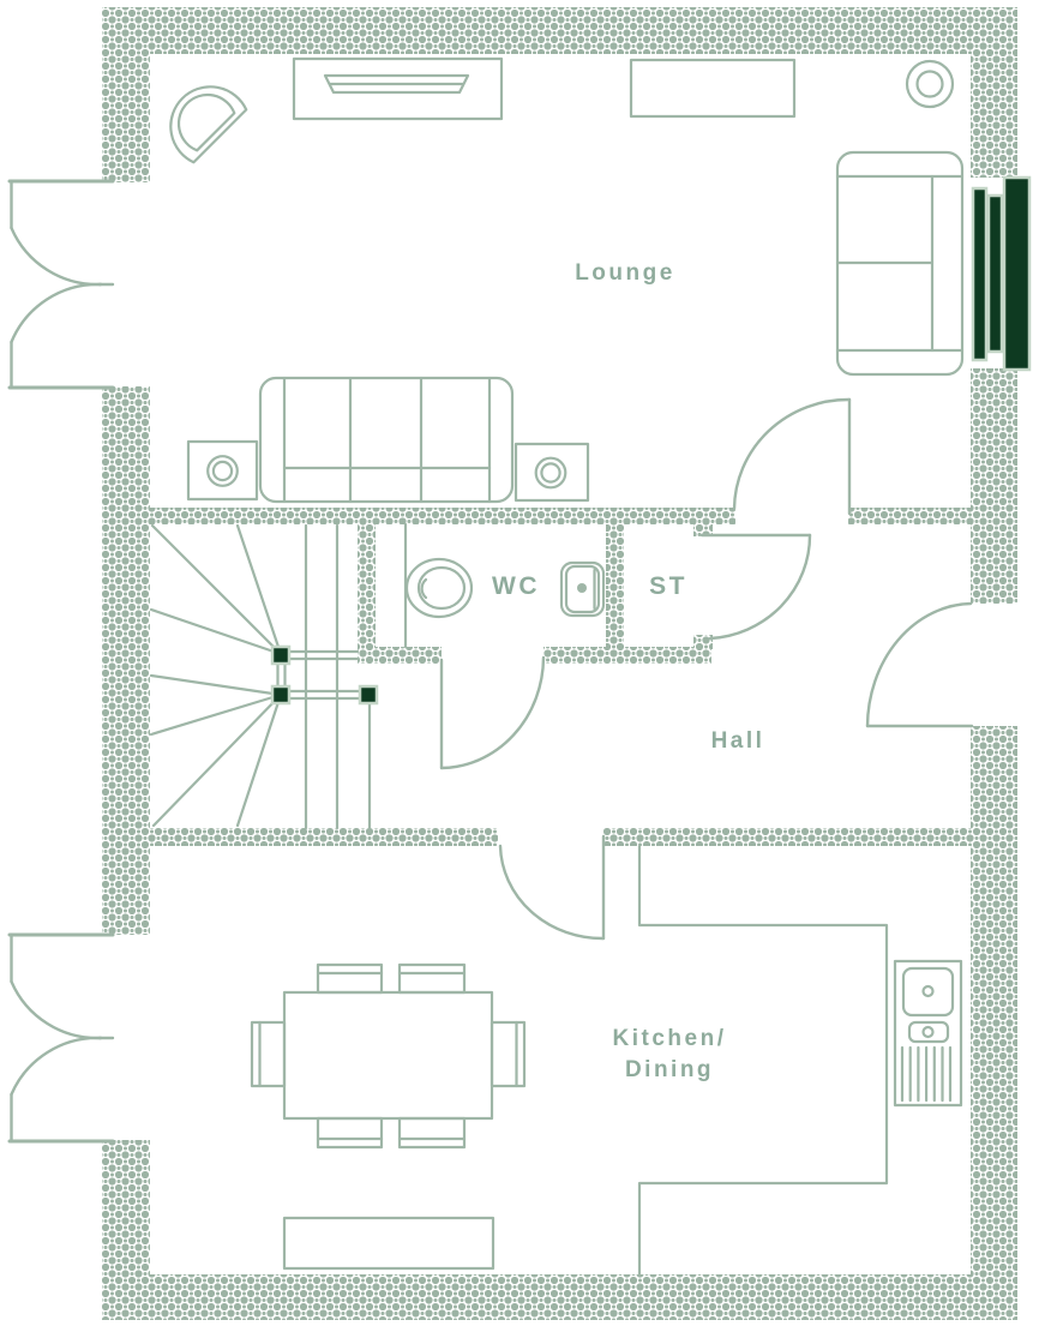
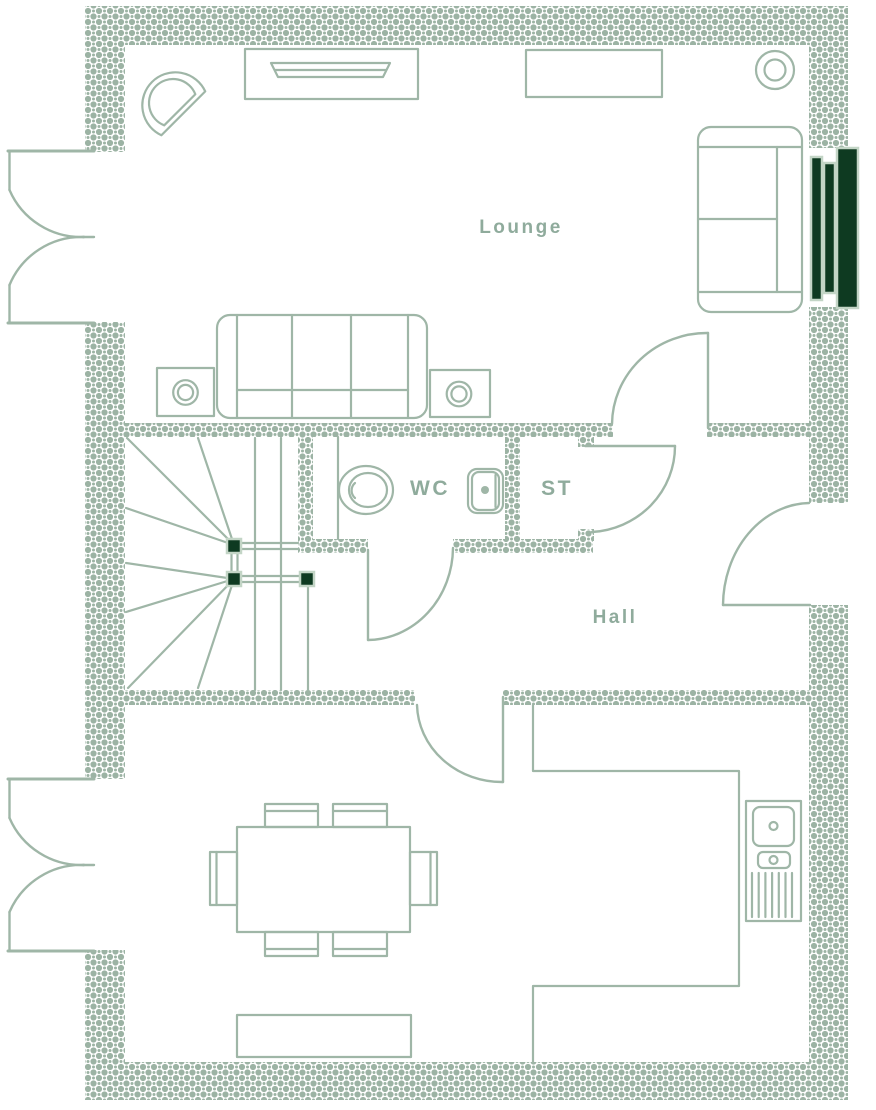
  Lounge
  WC
  ST
  Hall
- Kitchen/
- Dining
